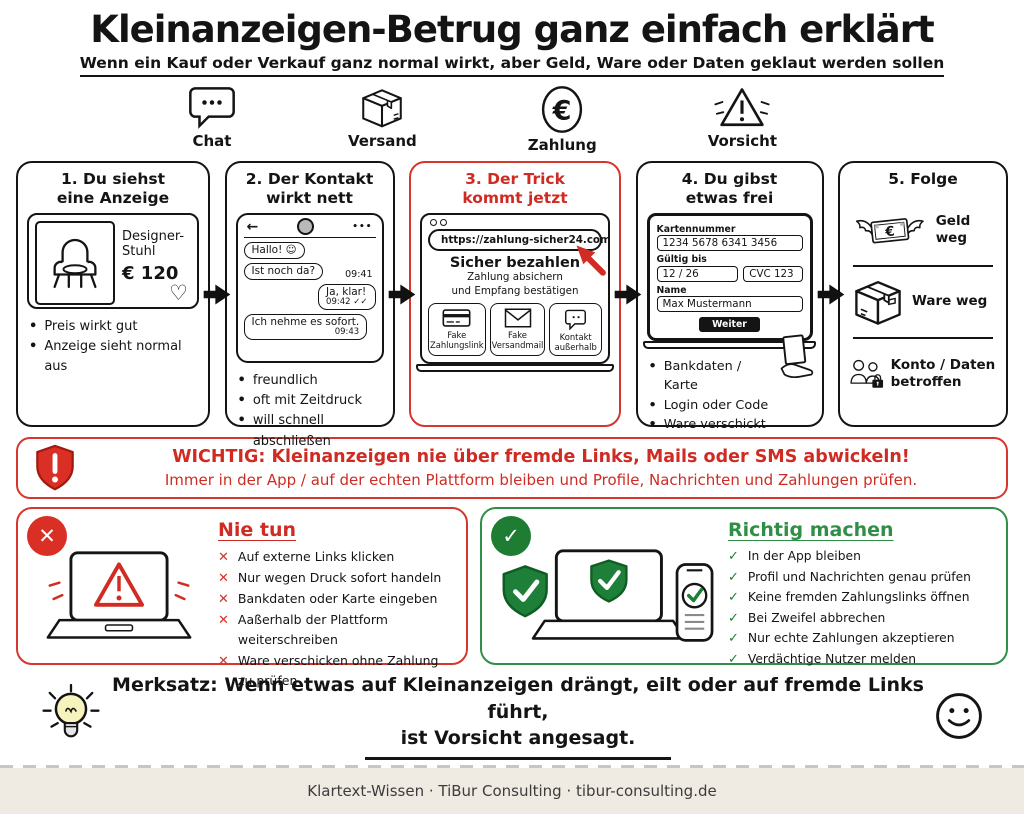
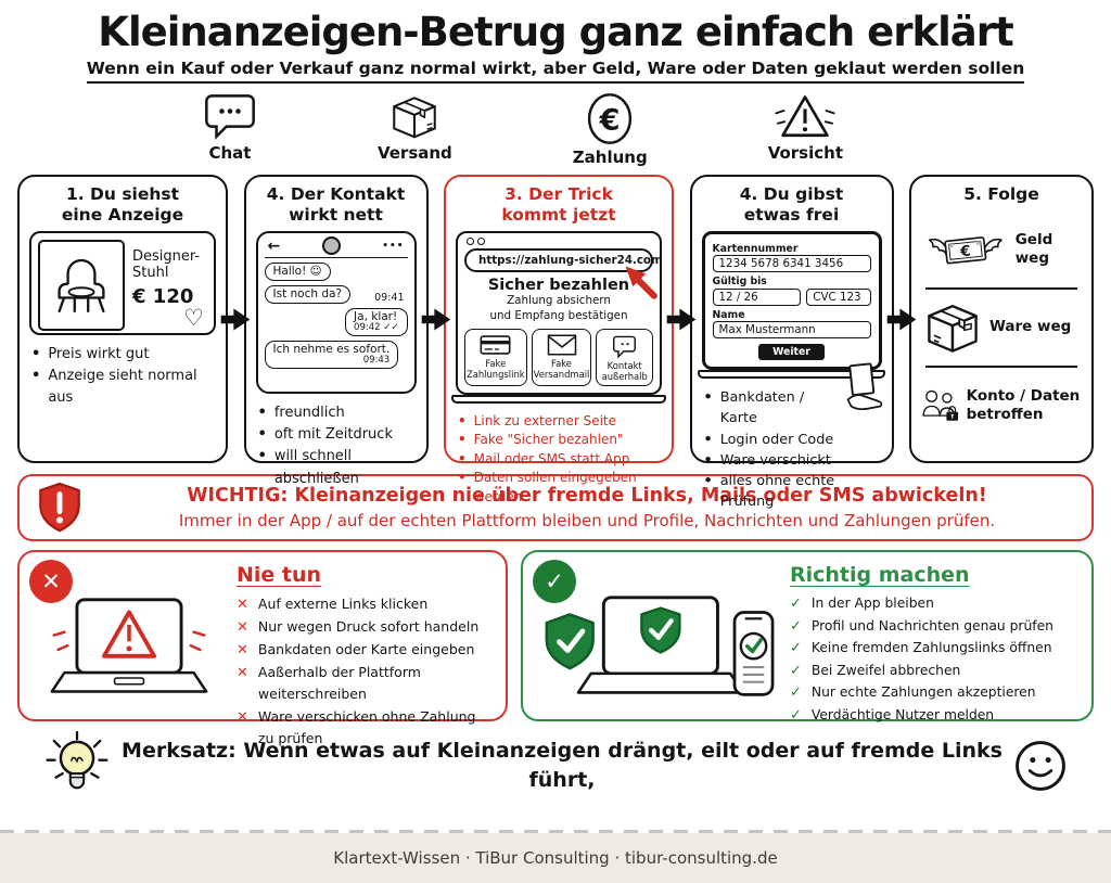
  Kleinanzeigen-Betrug ganz einfach erklärt
  Wenn ein Kauf oder Verkauf ganz normal wirkt, aber Geld, Ware oder Daten geklaut werden sollen
  Chat
  Versand
  €
  Zahlung
  Vorsicht
  1. Du siehst
  eine Anzeige
  Designer-Stuhl
  € 120
  ♡
  Preis wirkt gut
  Anzeige sieht normal aus
- 2. Der Kontakt
+ 4. Der Kontakt
  wirkt nett
  ←
  •••
  Hallo! ☺
  Ist noch da?
  09:41
  Ja, klar!
  09:42 ✓✓
  Ich nehme es sofort.
  09:43
  freundlich
  oft mit Zeitdruck
  will schnell abschließen
  3. Der Trick
  kommt jetzt
  https://zahlung-sicher24.com
  Sicher bezahlen
  Zahlung absichern
  und Empfang bestätigen
  Fake Zahlungslink
  Fake Versandmail
  Kontakt außerhalb
+ Link zu externer Seite
+ Fake "Sicher bezahlen"
+ Mail oder SMS statt App
+ Daten sollen eingegeben werden
  4. Du gibst
  etwas frei
  Kartennummer
  1234 5678 6341 3456
  Gültig bis
  12 / 26
  CVC 123
  Name
  Max Mustermann
  Weiter
  Bankdaten / Karte
  Login oder Code
  Ware verschickt
+ alles ohne echte Prüfung
  5. Folge
  Geld weg
  Ware weg
  Konto / Daten betroffen
  WICHTIG: Kleinanzeigen nie über fremde Links, Mails oder SMS abwickeln!
  Immer in der App / auf der echten Plattform bleiben und Profile, Nachrichten und Zahlungen prüfen.
  ✕
  Nie tun
  ✕
  Auf externe Links klicken
  ✕
  Nur wegen Druck sofort handeln
  ✕
  Bankdaten oder Karte eingeben
  ✕
  Aaßerhalb der Plattform weiterschreiben
  ✕
  Ware verschicken ohne Zahlung zu prüfen
  ✓
  Richtig machen
  ✓
  In der App bleiben
  ✓
  Profil und Nachrichten genau prüfen
  ✓
  Keine fremden Zahlungslinks öffnen
  ✓
  Bei Zweifel abbrechen
  ✓
  Nur echte Zahlungen akzeptieren
  ✓
  Verdächtige Nutzer melden
  Merksatz: Wenn etwas auf Kleinanzeigen drängt, eilt oder auf fremde Links führt,
- ist Vorsicht angesagt.
  Klartext-Wissen · TiBur Consulting · tibur-consulting.de
